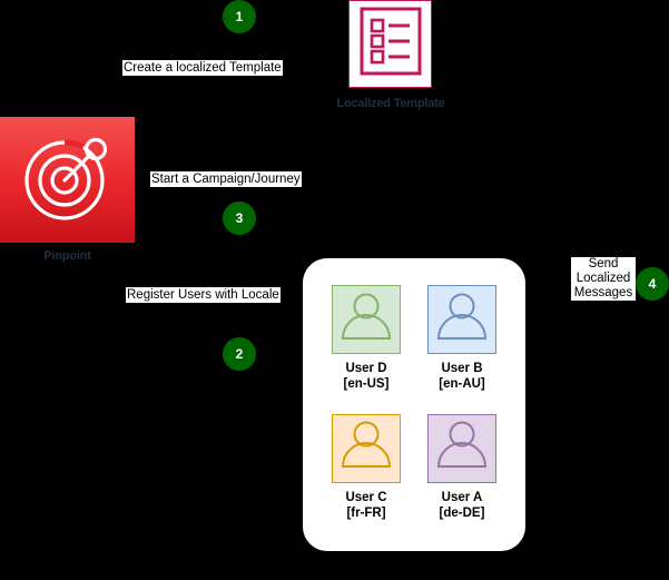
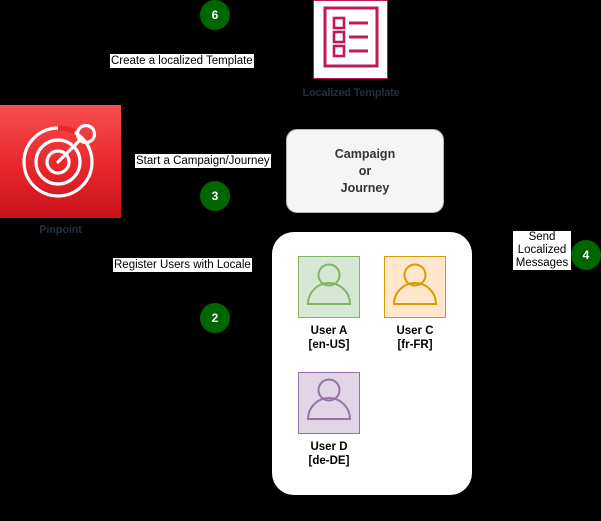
  Pinpoint
  Localized Template
+ Campaign
+ or
+ Journey
- User D
+ User A
  [en-US]
- User B
- [en-AU]
  User C
  [fr-FR]
- User A
+ User D
  [de-DE]
  Create a localized Template
  Start a Campaign/Journey
  Register Users with Locale
  Send Localized Messages
- 1
+ 6
  2
  3
  4
